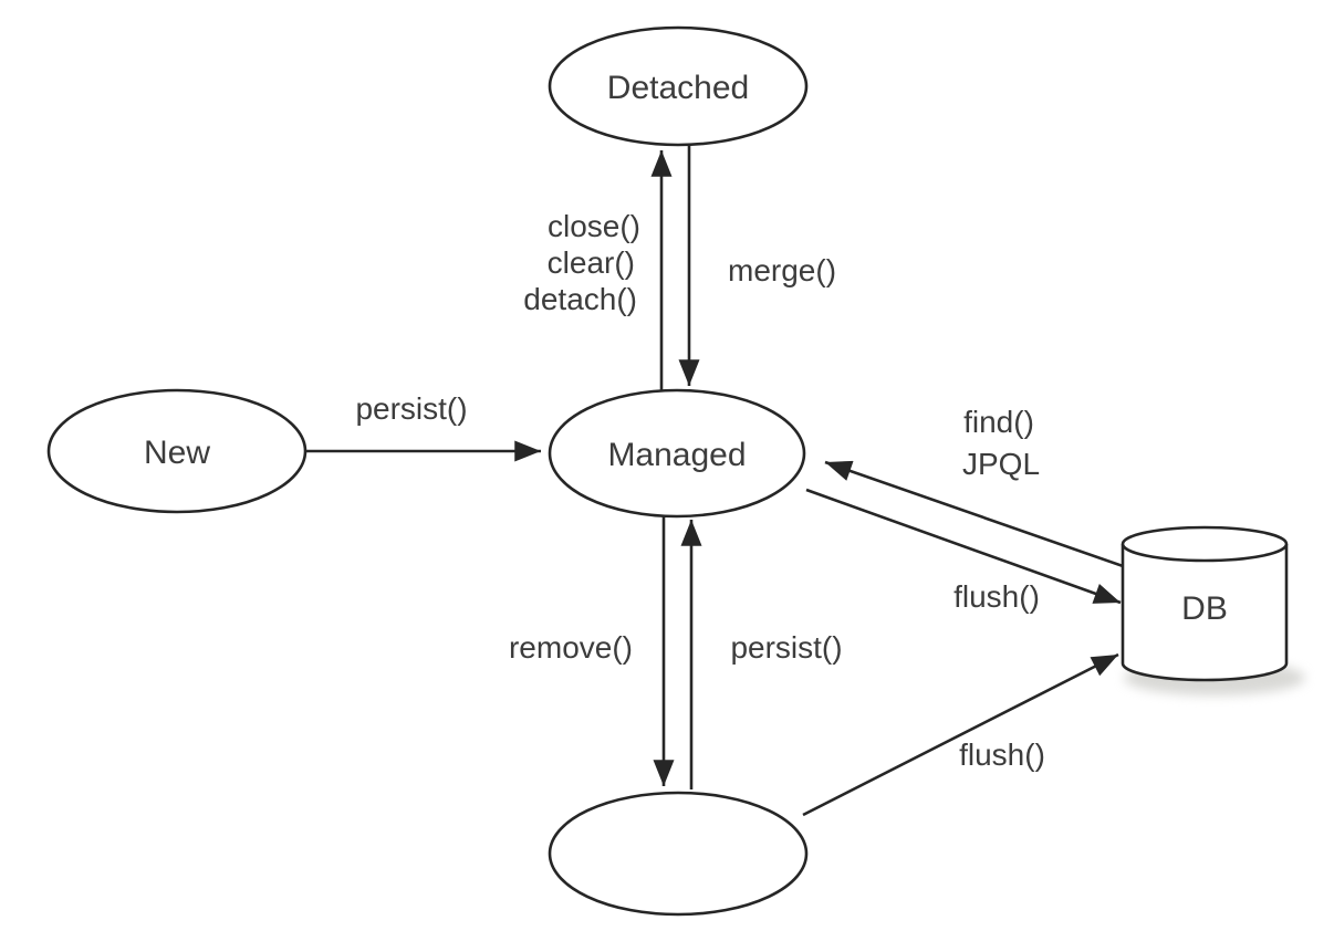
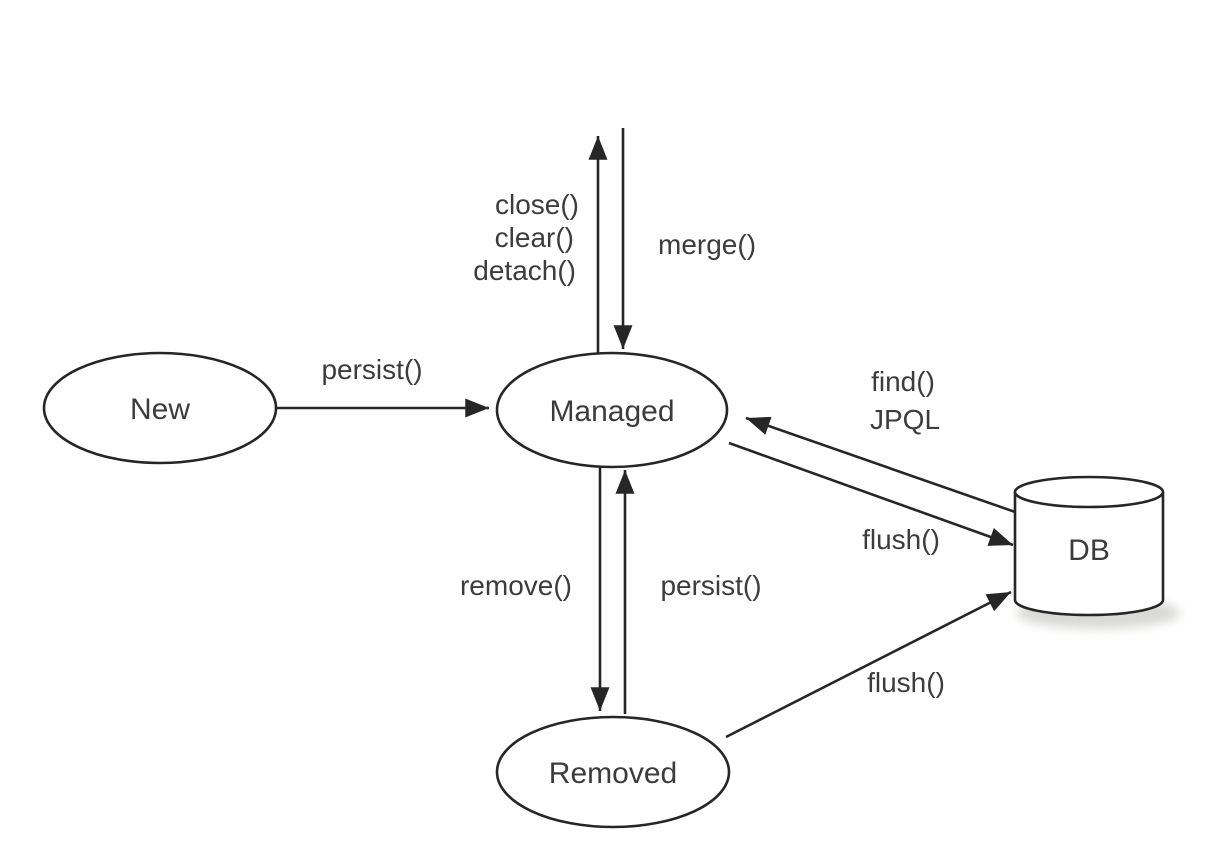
  persist()
  close()
  clear()
  detach()
  merge()
  remove()
  persist()
  find()
  JPQL
  flush()
  flush()
- Detached
  New
  Managed
+ Removed
  DB
